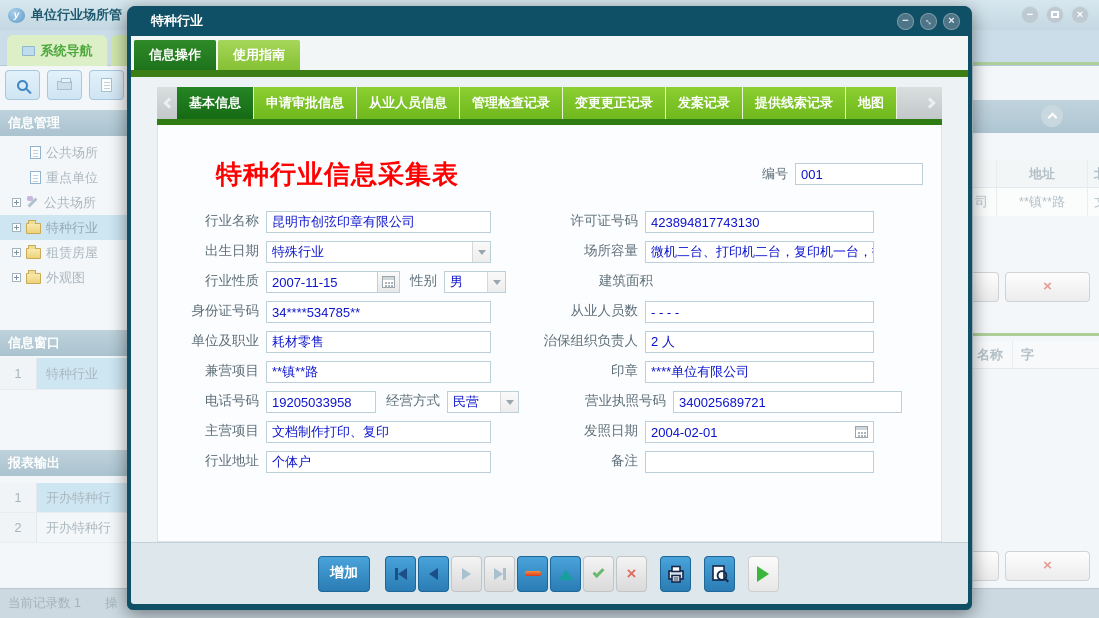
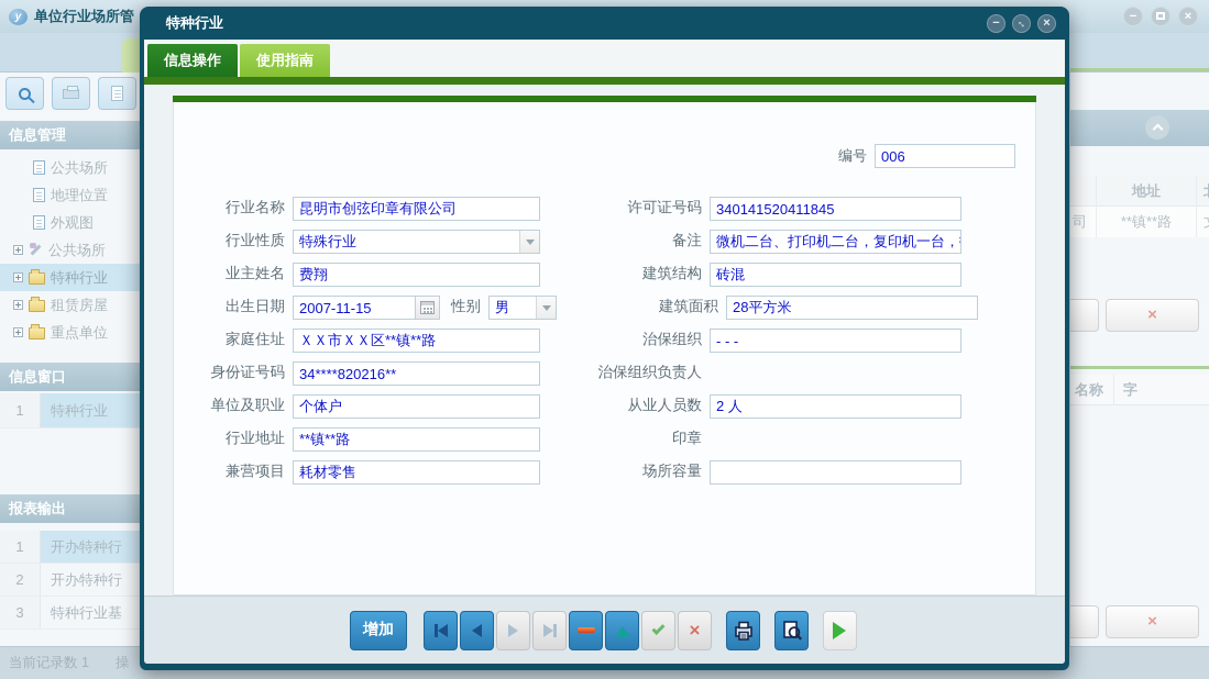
  y
  单位行业场所管
  −
  ×
- 系统导航
  信息管理
  公共场所
+ 地理位置
- 重点单位
+ 外观图
  公共场所
  特种行业
  租赁房屋
- 外观图
+ 重点单位
  信息窗口
  1
  特种行业
  报表输出
  1
  开办特种行
  2
  开办特种行
+ 3
+ 特种行业基
  当前记录数 1
  操
  地址
  司
  **镇**路
  ×
  名称
  字
  ×
  特种行业
  −
  ×
  信息操作
  使用指南
- 基本信息
- 申请审批信息
- 从业人员信息
- 管理检查记录
- 变更更正记录
- 发案记录
- 提供线索记录
- 地图
- 特种行业信息采集表
  编号
- 001
+ 006
  行业名称
  昆明市创弦印章有限公司
  许可证号码
- 423894817743130
+ 340141520411845
- 出生日期
+ 行业性质
  特殊行业
- 场所容量
+ 备注
  微机二台、打印机二台，复印机一台，
+ 业主姓名
+ 费翔
+ 建筑结构
+ 砖混
- 行业性质
+ 出生日期
  2007-11-15
  性别
  男
  建筑面积
+ 28平方米
+ 家庭住址
+ ＸＸ市ＸＸ区**镇**路
+ 治保组织
+ - - -
  身份证号码
- 34****534785**
+ 34****820216**
- 从业人员数
+ 治保组织负责人
- - - - -
  单位及职业
- 耗材零售
+ 个体户
- 治保组织负责人
+ 从业人员数
  2 人
- 兼营项目
+ 行业地址
  **镇**路
  印章
- ****单位有限公司
- 电话号码
- 19205033958
- 经营方式
- 民营
- 营业执照号码
- 340025689721
- 主营项目
- 文档制作打印、复印
- 发照日期
- 2004-02-01
- 行业地址
+ 兼营项目
- 个体户
+ 耗材零售
- 备注
+ 场所容量
  增加
  ×
